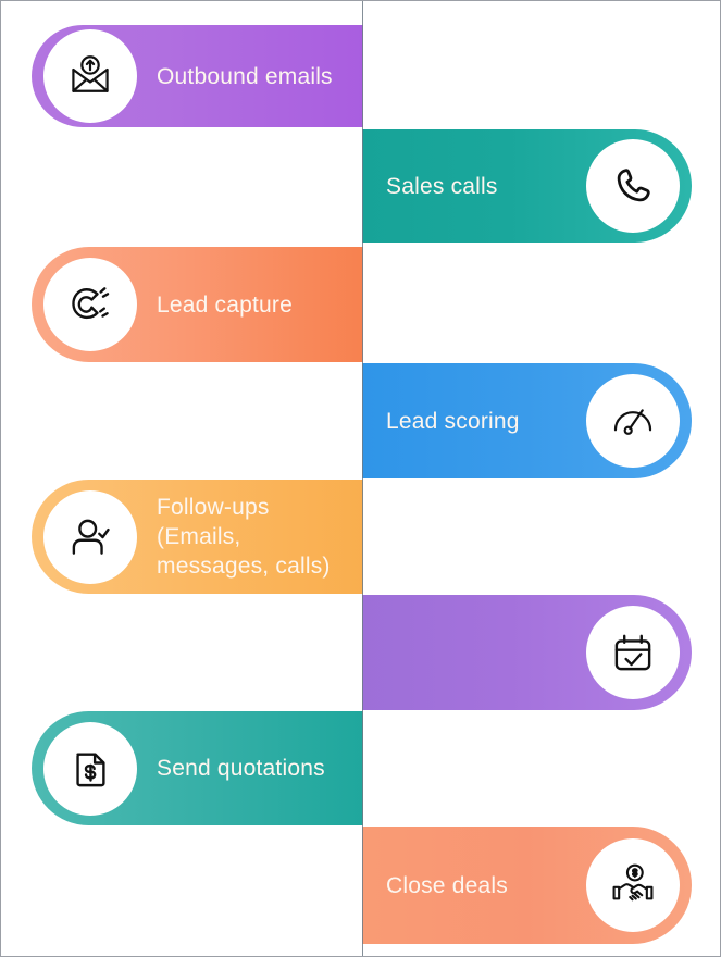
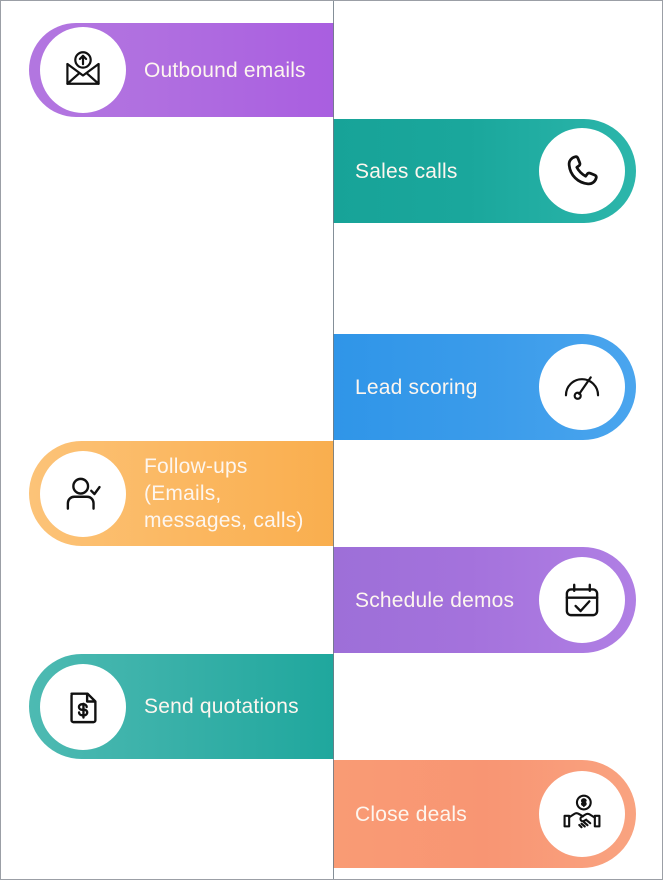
  Outbound emails
  Sales calls
- Lead capture
  Lead scoring
  Follow-ups
  (Emails,
  messages, calls)
+ Schedule demos
  Send quotations
  Close deals
